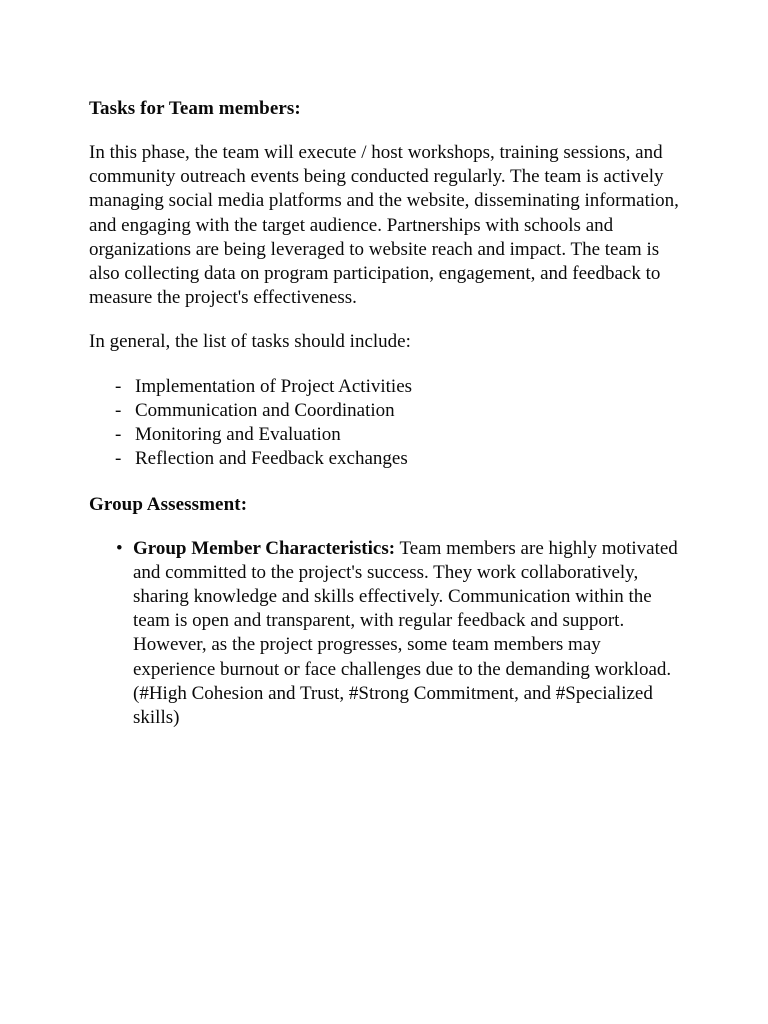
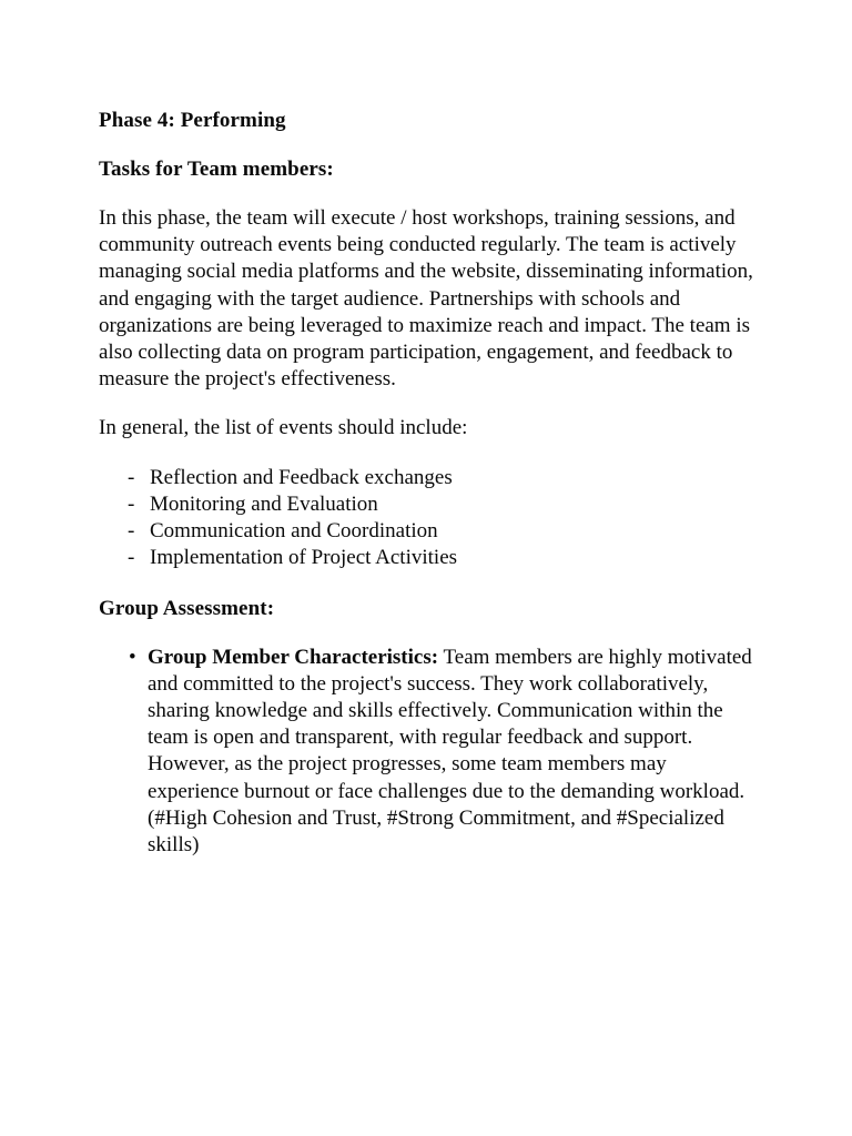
+ Phase 4: Performing
  Tasks for Team members:
- In this phase, the team will execute / host workshops, training sessions, and community outreach events being conducted regularly. The team is actively managing social media platforms and the website, disseminating information, and engaging with the target audience. Partnerships with schools and organizations are being leveraged to website reach and impact. The team is also collecting data on program participation, engagement, and feedback to measure the project's effectiveness.
+ In this phase, the team will execute / host workshops, training sessions, and community outreach events being conducted regularly. The team is actively managing social media platforms and the website, disseminating information, and engaging with the target audience. Partnerships with schools and organizations are being leveraged to maximize reach and impact. The team is also collecting data on program participation, engagement, and feedback to measure the project's effectiveness.
- In general, the list of tasks should include:
+ In general, the list of events should include:
  -
- Implementation of Project Activities
+ Reflection and Feedback exchanges
  -
- Communication and Coordination
+ Monitoring and Evaluation
  -
- Monitoring and Evaluation
+ Communication and Coordination
  -
- Reflection and Feedback exchanges
+ Implementation of Project Activities
  Group Assessment:
  •
  Group Member Characteristics: Team members are highly motivated and committed to the project's success. They work collaboratively, sharing knowledge and skills effectively. Communication within the team is open and transparent, with regular feedback and support. However, as the project progresses, some team members may experience burnout or face challenges due to the demanding workload. (#High Cohesion and Trust, #Strong Commitment, and #Specialized skills)
